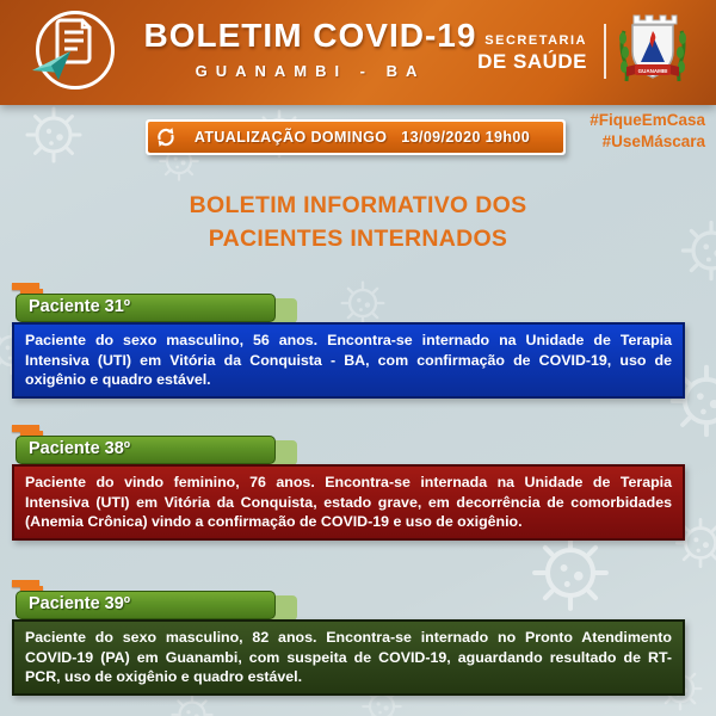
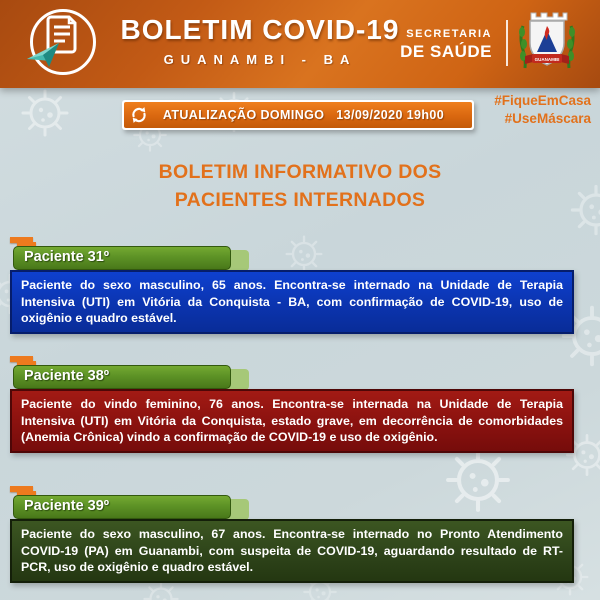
  BOLETIM COVID-19
  GUANAMBI - BA
  SECRETARIA
  DE SAÚDE
  ATUALIZAÇÃO DOMINGO 13/09/2020 19h00
  #FiqueEmCasa
  #UseMáscara
  BOLETIM INFORMATIVO DOS
  PACIENTES INTERNADOS
  Paciente 31º
- Paciente do sexo masculino, 56 anos. Encontra-se internado na Unidade de Terapia Intensiva (UTI) em Vitória da Conquista - BA, com confirmação de COVID-19, uso de oxigênio e quadro estável.
+ Paciente do sexo masculino, 65 anos. Encontra-se internado na Unidade de Terapia Intensiva (UTI) em Vitória da Conquista - BA, com confirmação de COVID-19, uso de oxigênio e quadro estável.
  Paciente 38º
  Paciente do vindo feminino, 76 anos. Encontra-se internada na Unidade de Terapia Intensiva (UTI) em Vitória da Conquista, estado grave, em decorrência de comorbidades (Anemia Crônica) vindo a confirmação de COVID-19 e uso de oxigênio.
  Paciente 39º
- Paciente do sexo masculino, 82 anos. Encontra-se internado no Pronto Atendimento COVID-19 (PA) em Guanambi, com suspeita de COVID-19, aguardando resultado de RT-PCR, uso de oxigênio e quadro estável.
+ Paciente do sexo masculino, 67 anos. Encontra-se internado no Pronto Atendimento COVID-19 (PA) em Guanambi, com suspeita de COVID-19, aguardando resultado de RT-PCR, uso de oxigênio e quadro estável.
